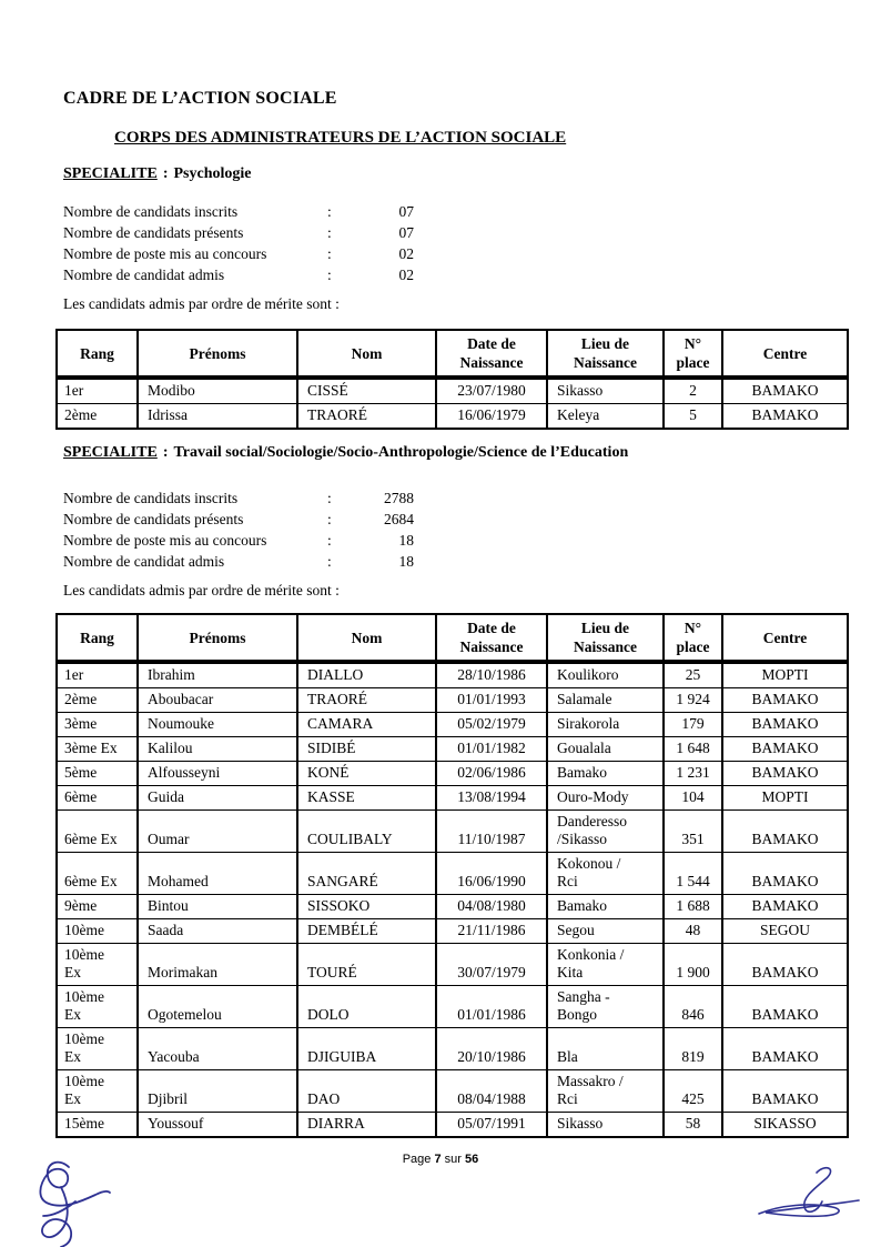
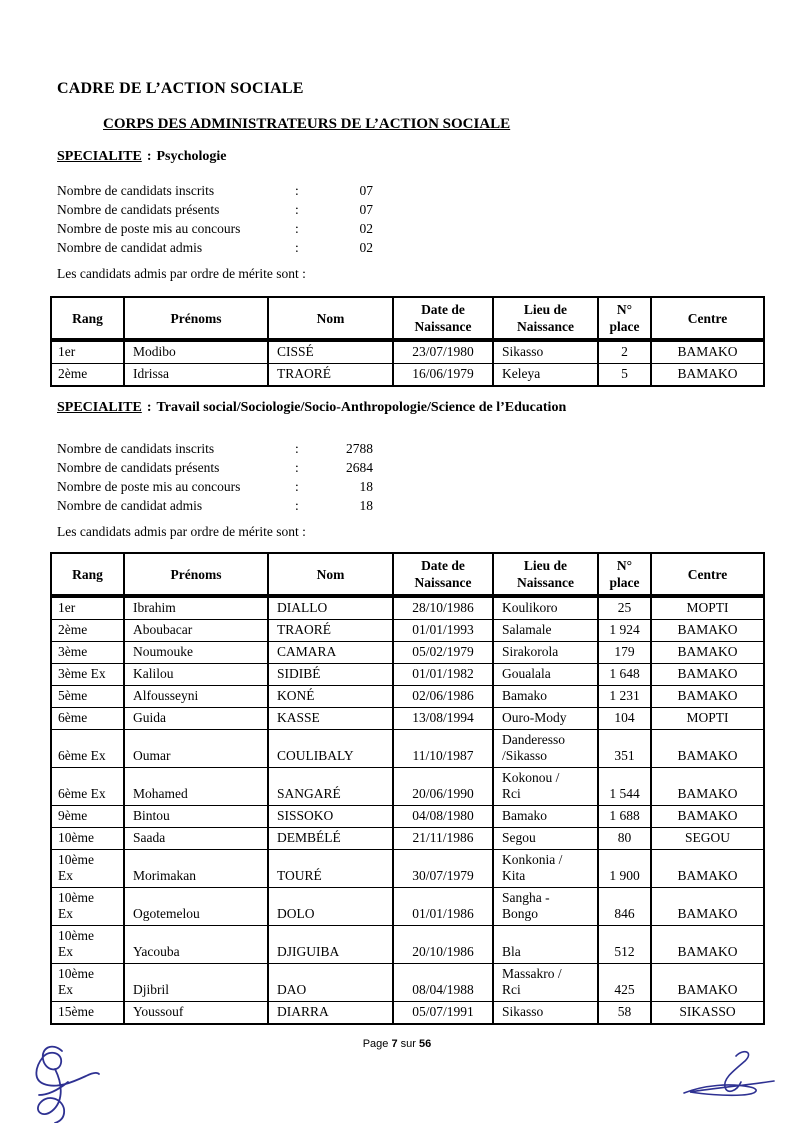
  CADRE DE L’ACTION SOCIALE
  CORPS DES ADMINISTRATEURS DE L’ACTION SOCIALE
  SPECIALITE : Psychologie
  Nombre de candidats inscrits
  :
  07
  Nombre de candidats présents
  :
  07
  Nombre de poste mis au concours
  :
  02
  Nombre de candidat admis
  :
  02
  Les candidats admis par ordre de mérite sont :
  Rang	Prénoms	Nom	Date de Naissance	Lieu de Naissance	N° place	Centre
  1er	Modibo	CISSÉ	23/07/1980	Sikasso	2	BAMAKO
  2ème	Idrissa	TRAORÉ	16/06/1979	Keleya	5	BAMAKO
  SPECIALITE : Travail social/Sociologie/Socio-Anthropologie/Science de l’Education
  Nombre de candidats inscrits
  :
  2788
  Nombre de candidats présents
  :
  2684
  Nombre de poste mis au concours
  :
  18
  Nombre de candidat admis
  :
  18
  Les candidats admis par ordre de mérite sont :
  Rang	Prénoms	Nom	Date de Naissance	Lieu de Naissance	N° place	Centre
  1er	Ibrahim	DIALLO	28/10/1986	Koulikoro	25	MOPTI
  2ème	Aboubacar	TRAORÉ	01/01/1993	Salamale	1 924	BAMAKO
  3ème	Noumouke	CAMARA	05/02/1979	Sirakorola	179	BAMAKO
  3ème Ex	Kalilou	SIDIBÉ	01/01/1982	Goualala	1 648	BAMAKO
  5ème	Alfousseyni	KONÉ	02/06/1986	Bamako	1 231	BAMAKO
  6ème	Guida	KASSE	13/08/1994	Ouro-Mody	104	MOPTI
  6ème Ex	Oumar	COULIBALY	11/10/1987	Danderesso /Sikasso	351	BAMAKO
- 6ème Ex	Mohamed	SANGARÉ	16/06/1990	Kokonou / Rci	1 544	BAMAKO
+ 6ème Ex	Mohamed	SANGARÉ	20/06/1990	Kokonou / Rci	1 544	BAMAKO
  9ème	Bintou	SISSOKO	04/08/1980	Bamako	1 688	BAMAKO
- 10ème	Saada	DEMBÉLÉ	21/11/1986	Segou	48	SEGOU
+ 10ème	Saada	DEMBÉLÉ	21/11/1986	Segou	80	SEGOU
  10ème Ex	Morimakan	TOURÉ	30/07/1979	Konkonia / Kita	1 900	BAMAKO
  10ème Ex	Ogotemelou	DOLO	01/01/1986	Sangha - Bongo	846	BAMAKO
- 10ème Ex	Yacouba	DJIGUIBA	20/10/1986	Bla	819	BAMAKO
+ 10ème Ex	Yacouba	DJIGUIBA	20/10/1986	Bla	512	BAMAKO
  10ème Ex	Djibril	DAO	08/04/1988	Massakro / Rci	425	BAMAKO
  15ème	Youssouf	DIARRA	05/07/1991	Sikasso	58	SIKASSO
  Page 7 sur 56
